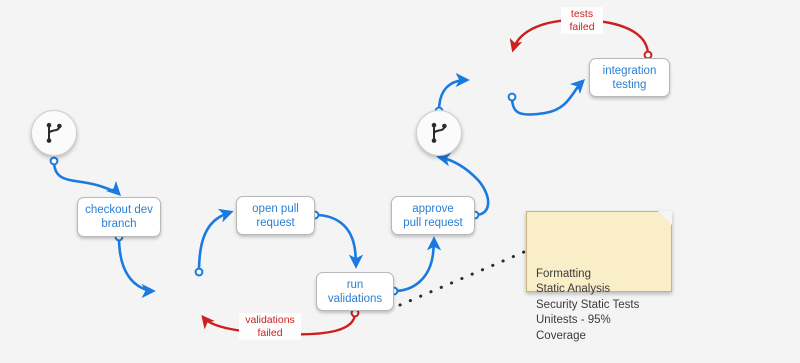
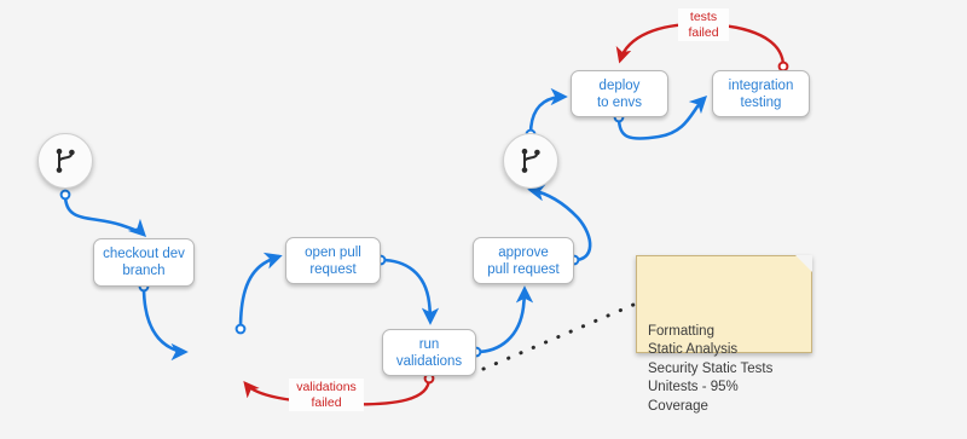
  checkout dev
  branch
  open pull
  request
  run
  validations
  approve
  pull request
+ deploy
+ to envs
  integration
  testing
  tests
  failed
  validations
  failed
  Formatting
  Static Analysis
  Security Static Tests
  Unitests - 95% Coverage
